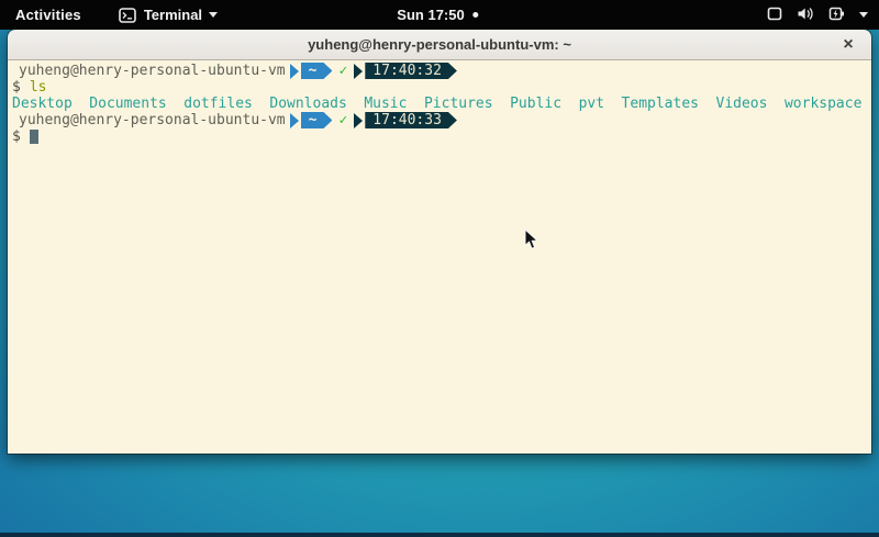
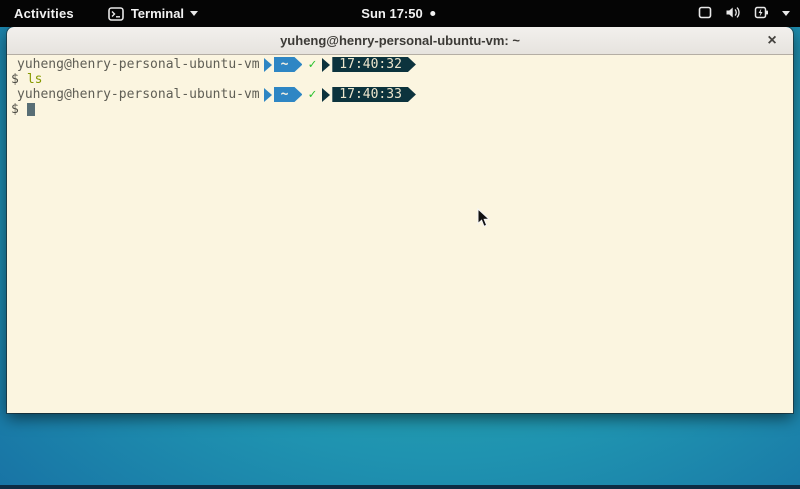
  Activities
  Terminal
  Sun 17:50
  yuheng@henry-personal-ubuntu-vm: ~
  ×
  yuheng@henry-personal-ubuntu-vm
  ~
  ✓
  17:40:32
  $
  ls
- Desktop
- Documents
- dotfiles
- Downloads
- Music
- Pictures
- Public
- pvt
- Templates
- Videos
- workspace
  yuheng@henry-personal-ubuntu-vm
  ~
  ✓
  17:40:33
  $
